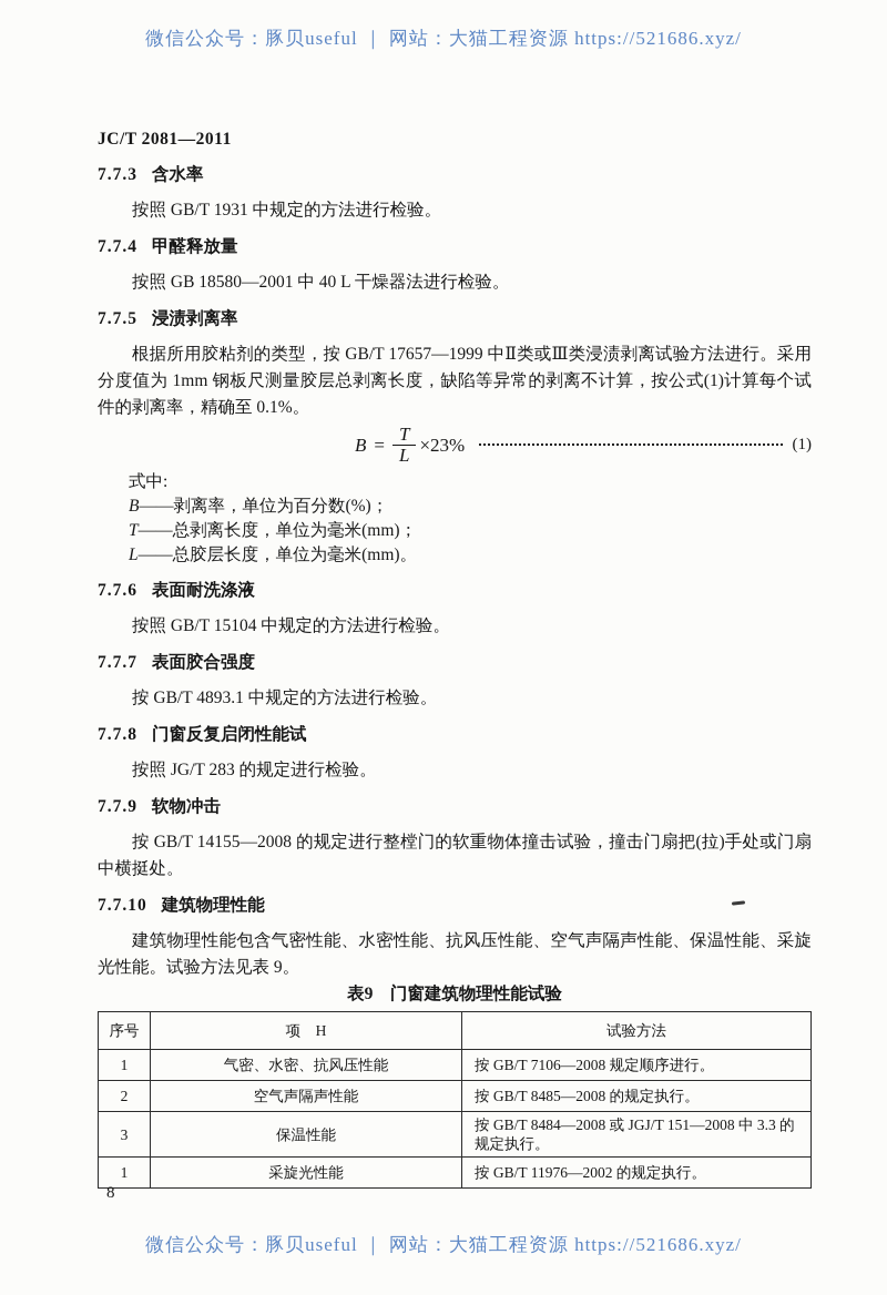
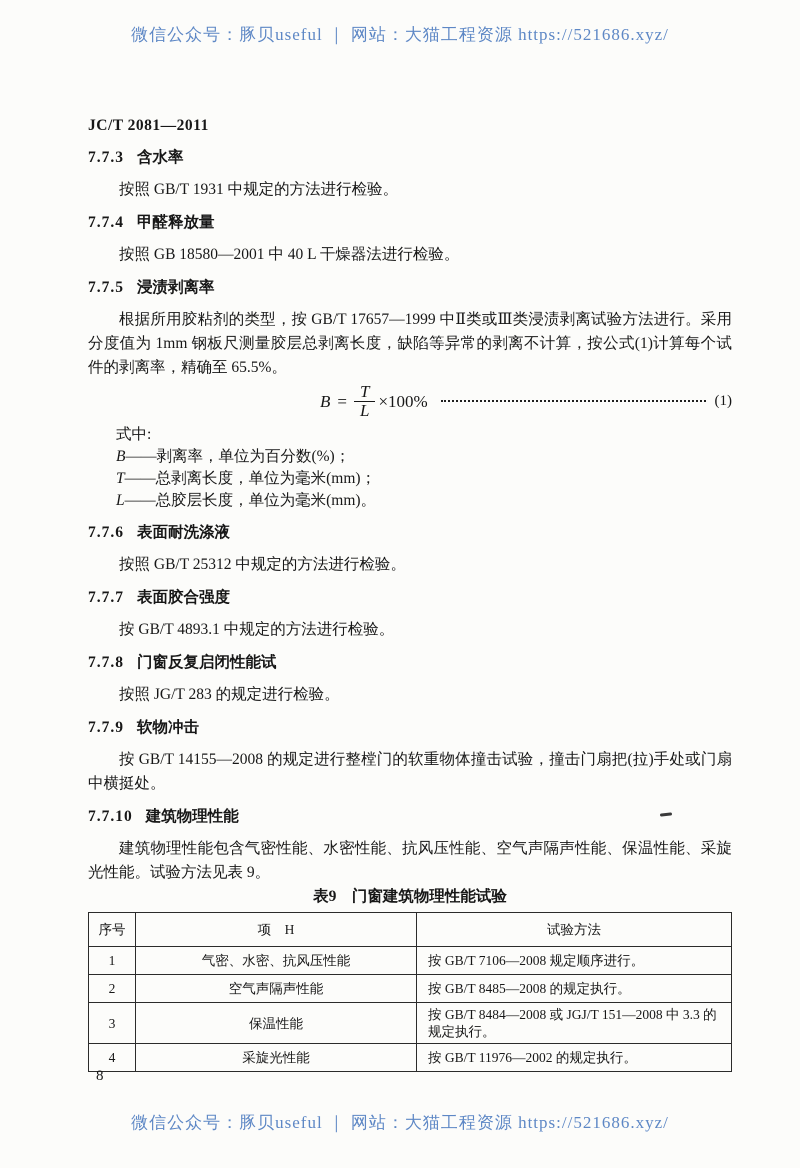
  微信公众号：豚贝useful ｜ 网站：大猫工程资源 https://521686.xyz/
  JC/T 2081—2011
  7.7.3 含水率
  按照 GB/T 1931 中规定的方法进行检验。
  7.7.4 甲醛释放量
  按照 GB 18580—2001 中 40 L 干燥器法进行检验。
  7.7.5 浸渍剥离率
- 根据所用胶粘剂的类型，按 GB/T 17657—1999 中Ⅱ类或Ⅲ类浸渍剥离试验方法进行。采用分度值为 1mm 钢板尺测量胶层总剥离长度，缺陷等异常的剥离不计算，按公式(1)计算每个试件的剥离率，精确至 0.1%。
+ 根据所用胶粘剂的类型，按 GB/T 17657—1999 中Ⅱ类或Ⅲ类浸渍剥离试验方法进行。采用分度值为 1mm 钢板尺测量胶层总剥离长度，缺陷等异常的剥离不计算，按公式(1)计算每个试件的剥离率，精确至 65.5%。
  B
  =
  T
  L
- ×23%
+ ×100%
  (1)
  式中:
  B——剥离率，单位为百分数(%)；
  T——总剥离长度，单位为毫米(mm)；
  L——总胶层长度，单位为毫米(mm)。
  7.7.6 表面耐洗涤液
- 按照 GB/T 15104 中规定的方法进行检验。
+ 按照 GB/T 25312 中规定的方法进行检验。
  7.7.7 表面胶合强度
  按 GB/T 4893.1 中规定的方法进行检验。
  7.7.8 门窗反复启闭性能试
  按照 JG/T 283 的规定进行检验。
  7.7.9 软物冲击
  按 GB/T 14155—2008 的规定进行整樘门的软重物体撞击试验，撞击门扇把(拉)手处或门扇中横挺处。
  7.7.10 建筑物理性能
  建筑物理性能包含气密性能、水密性能、抗风压性能、空气声隔声性能、保温性能、采旋光性能。试验方法见表 9。
  表9 门窗建筑物理性能试验
  序号	项 H	试验方法
  1	气密、水密、抗风压性能	按 GB/T 7106—2008 规定顺序进行。
  2	空气声隔声性能	按 GB/T 8485—2008 的规定执行。
  3	保温性能	按 GB/T 8484—2008 或 JGJ/T 151—2008 中 3.3 的规定执行。
- 1	采旋光性能	按 GB/T 11976—2002 的规定执行。
+ 4	采旋光性能	按 GB/T 11976—2002 的规定执行。
  8
  微信公众号：豚贝useful ｜ 网站：大猫工程资源 https://521686.xyz/
